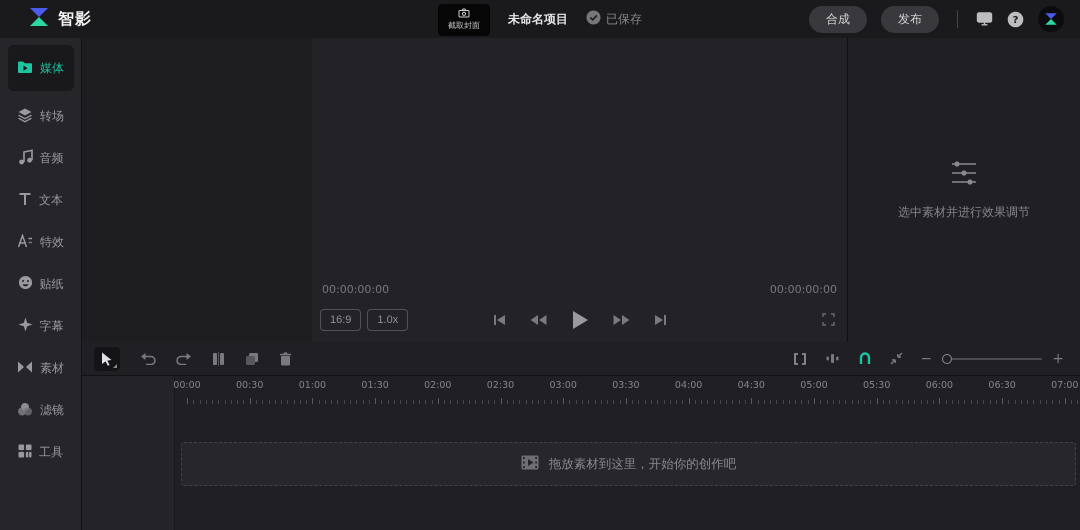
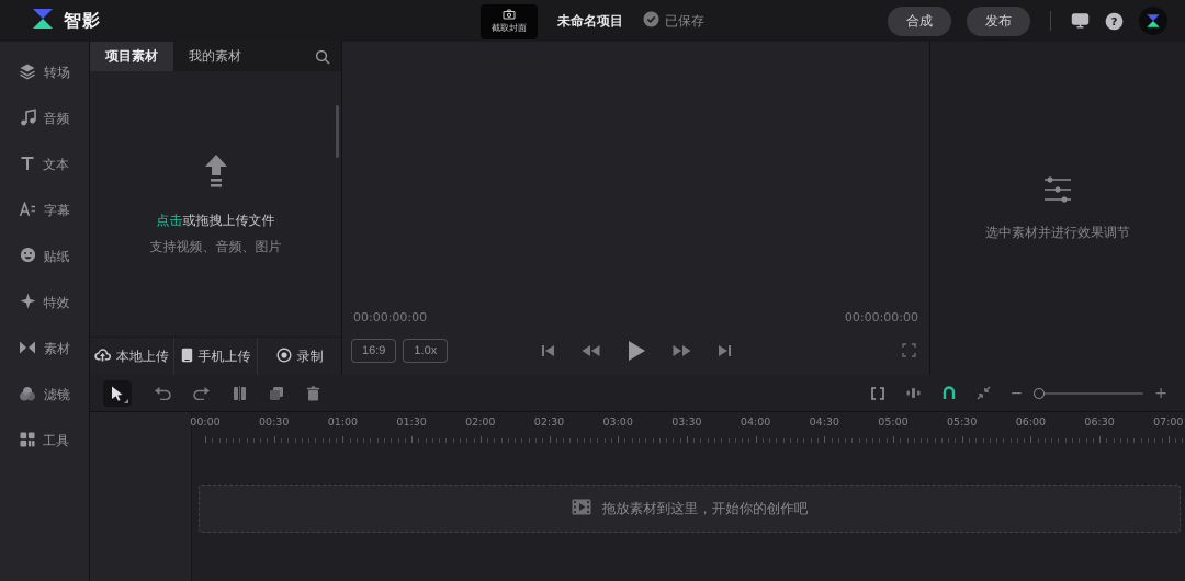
  智影
  截取封面
  未命名项目
  已保存
  合成
  发布
  ?
- 媒体
  转场
  音频
  文本
- 特效
+ 字幕
  贴纸
- 字幕
+ 特效
  素材
  滤镜
  工具
+ 项目素材
+ 我的素材
+ 点击或拖拽上传文件
+ 支持视频、音频、图片
+ 本地上传
+ 手机上传
+ 录制
  00:00:00:00
  00:00:00:00
  16:9
  1.0x
  选中素材并进行效果调节
  −
  +
  00:00
  00:30
  01:00
  01:30
  02:00
  02:30
  03:00
  03:30
  04:00
  04:30
  05:00
  05:30
  06:00
  06:30
  07:00
  拖放素材到这里，开始你的创作吧
